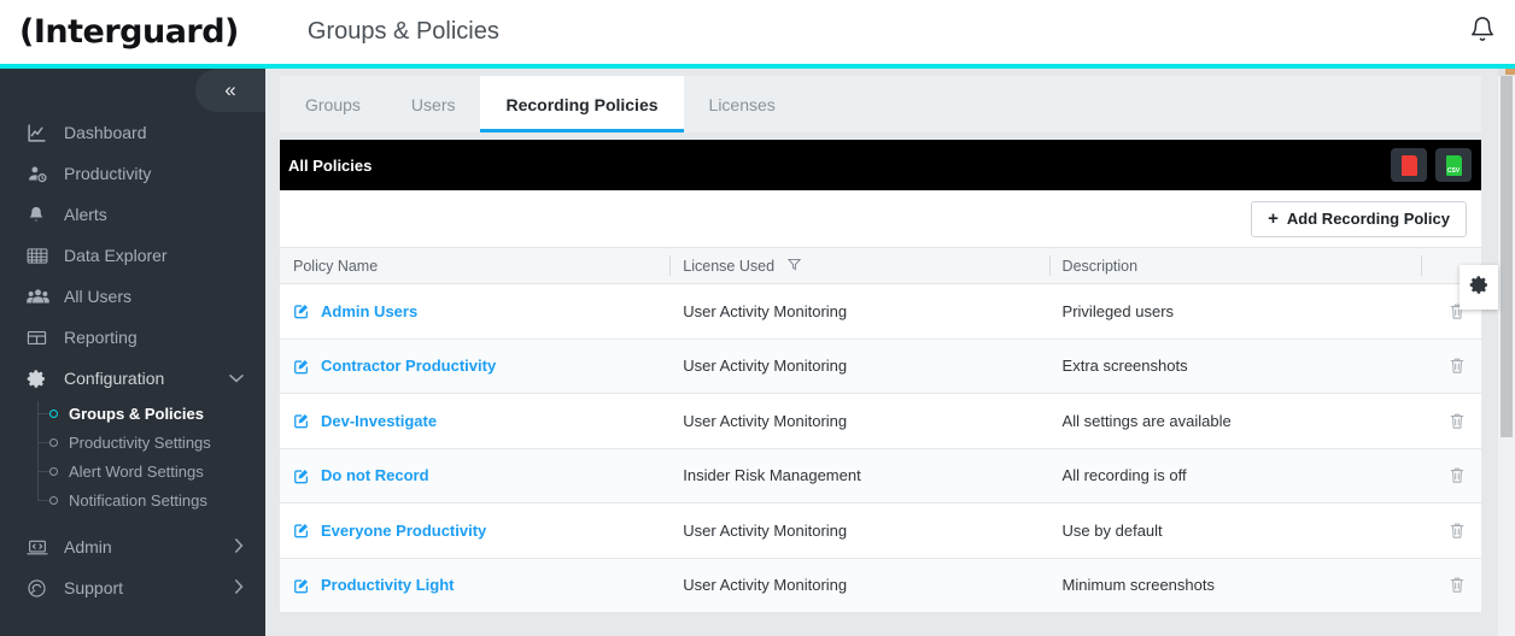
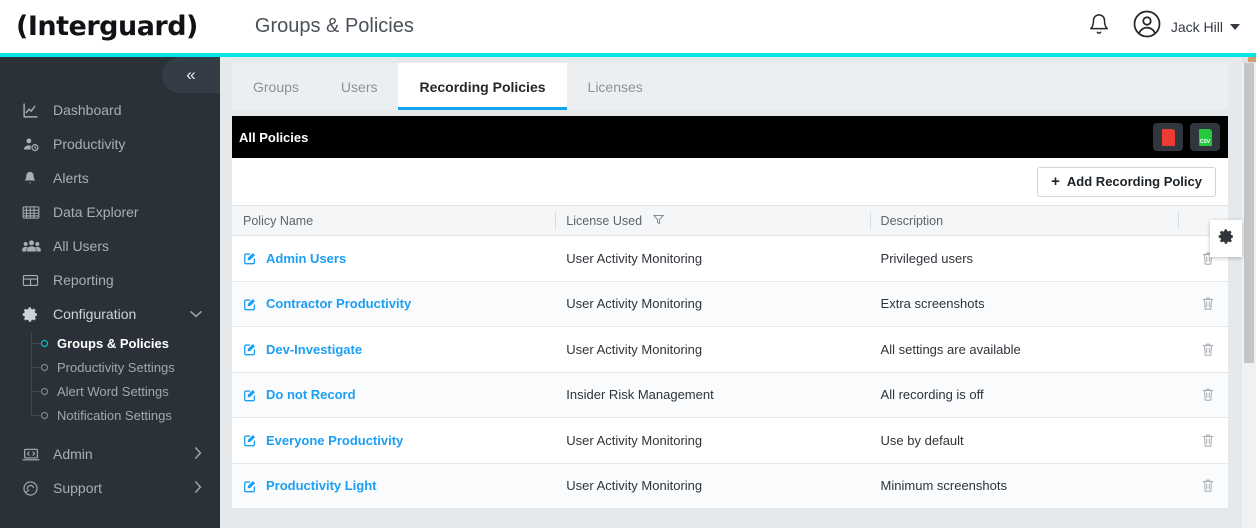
  (Interguard)
  Groups & Policies
+ Jack Hill
  «
  Dashboard
  Productivity
  Alerts
  Data Explorer
  All Users
  Reporting
  Configuration
  Groups & Policies
  Productivity Settings
  Alert Word Settings
  Notification Settings
  Admin
  Support
  Groups
  Users
  Recording Policies
  Licenses
  All Policies
  +
  Add Recording Policy
  Policy Name	License Used	Description
  Admin Users	User Activity Monitoring	Privileged users
  Contractor Productivity	User Activity Monitoring	Extra screenshots
  Dev-Investigate	User Activity Monitoring	All settings are available
  Do not Record	Insider Risk Management	All recording is off
  Everyone Productivity	User Activity Monitoring	Use by default
  Productivity Light	User Activity Monitoring	Minimum screenshots
